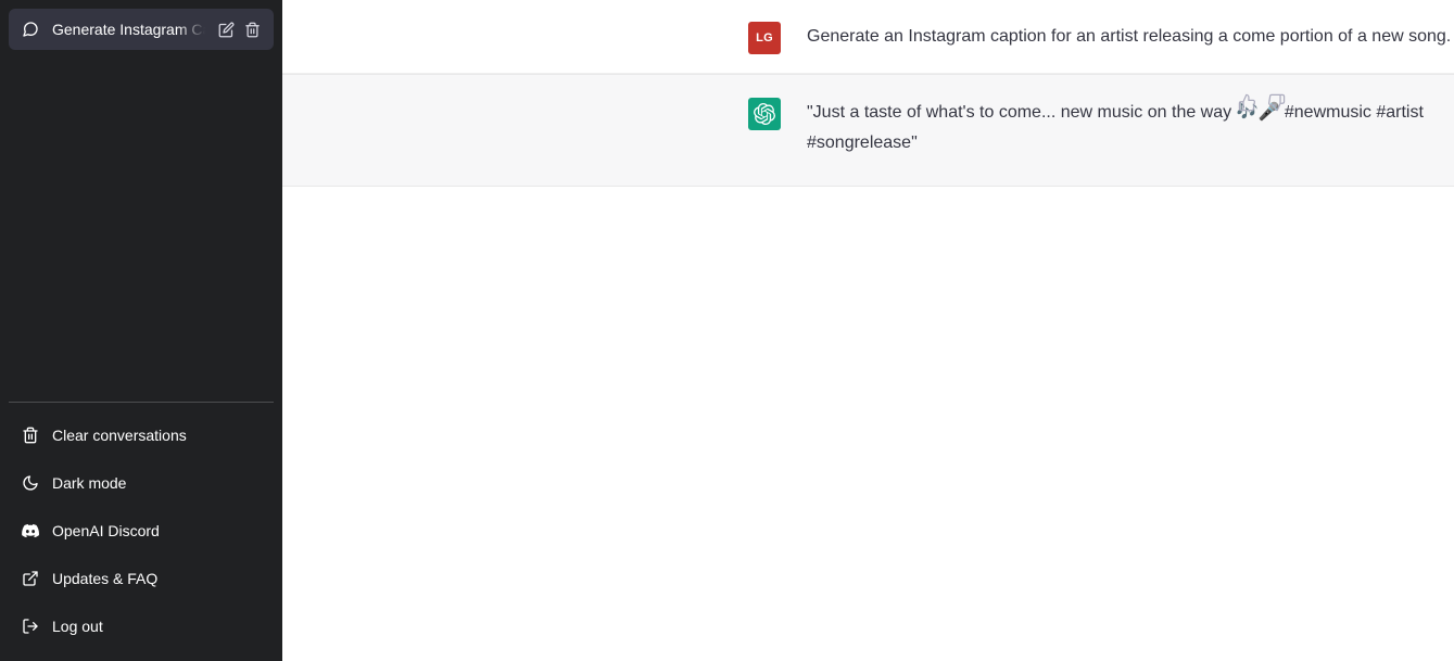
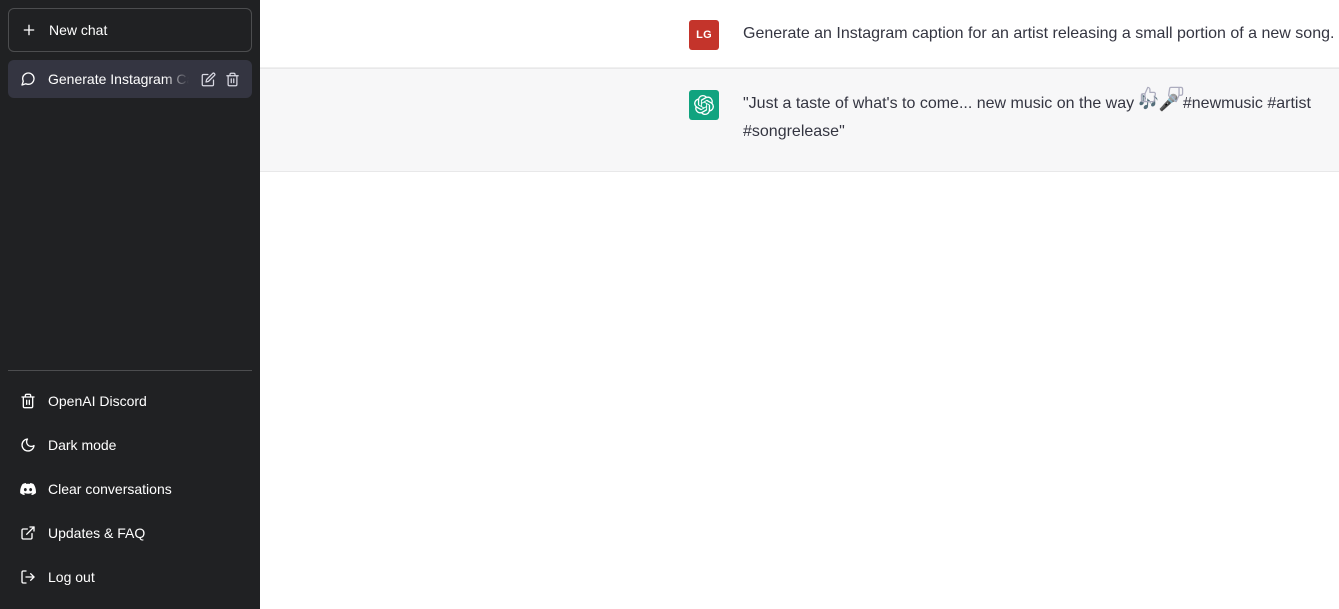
+ New chat
  Generate Instagram C
- Clear conversations
+ OpenAI Discord
  Dark mode
- OpenAI Discord
+ Clear conversations
  Updates & FAQ
  Log out
  LG
- Generate an Instagram caption for an artist releasing a come portion of a new song.
+ Generate an Instagram caption for an artist releasing a small portion of a new song.
  "Just a taste of what's to come... new music on the way 🎶🎤 #newmusic #artist #songrelease"
